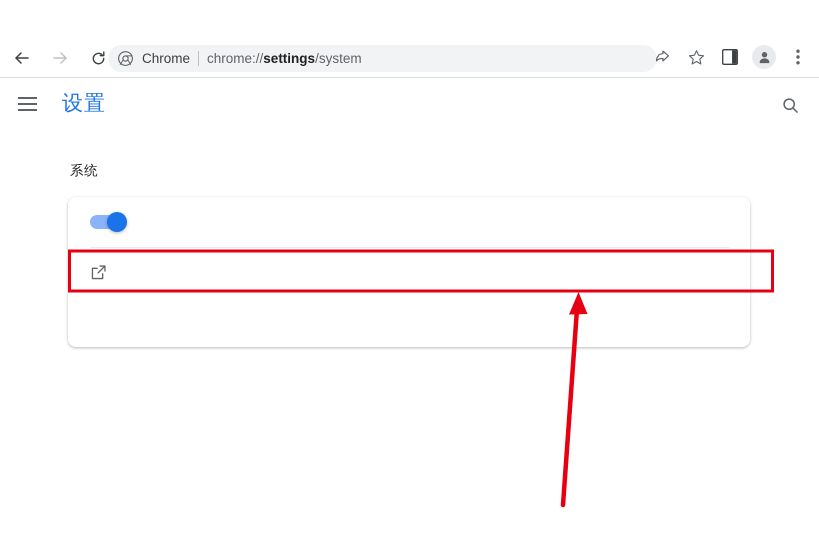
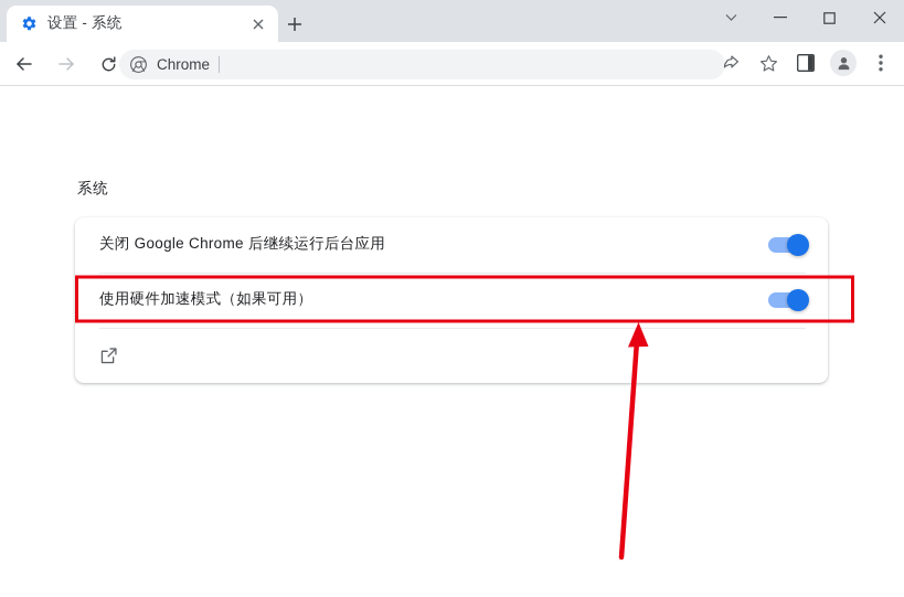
+ 设置 - 系统
  Chrome
- chrome://settings/system
- 设置
  系统
+ 关闭 Google Chrome 后继续运行后台应用
+ 使用硬件加速模式（如果可用）
